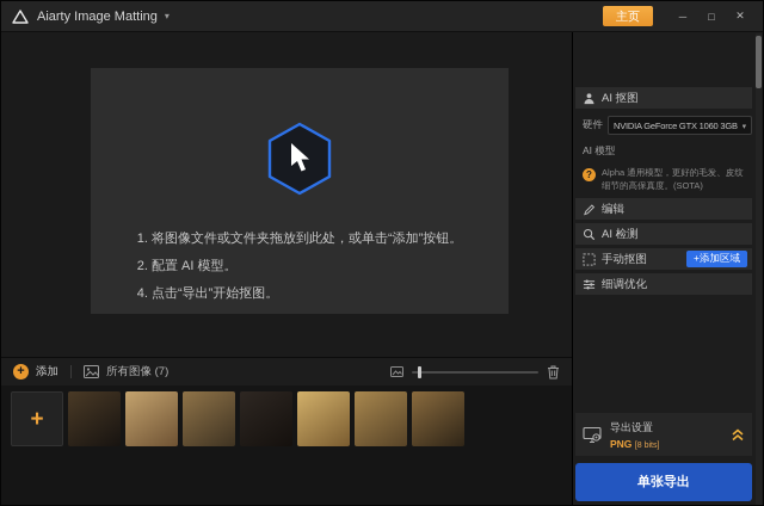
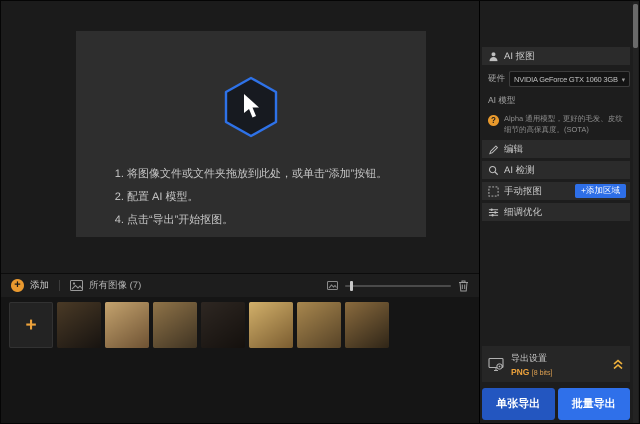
- Aiarty Image Matting
- ▾
- 主页
- ─
- □
- ✕
  1. 将图像文件或文件夹拖放到此处，或单击“添加”按钮。
  2. 配置 AI 模型。
  4. 点击“导出”开始抠图。
  +
  添加
  所有图像 (7)
  +
  AI 抠图
  硬件
  NVIDIA GeForce GTX 1060 3GB
  AI 模型
  ?
  Alpha 通用模型，更好的毛发、皮纹细节的高保真度。(SOTA)
  编辑
  AI 检测
  手动抠图
  +添加区域
  细调优化
  导出设置
  单张导出
+ 批量导出
